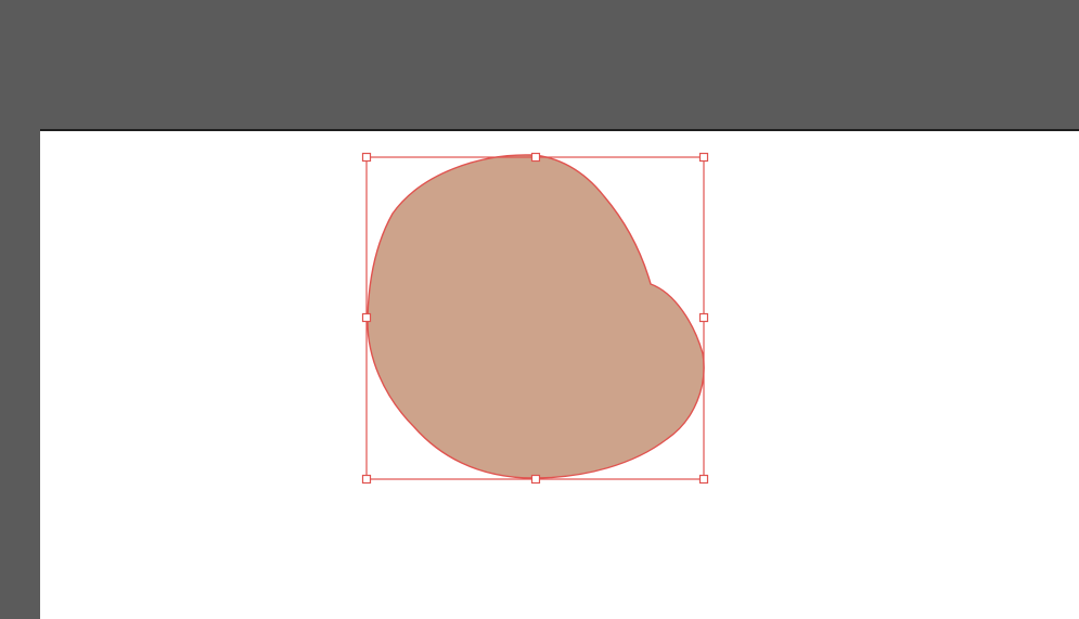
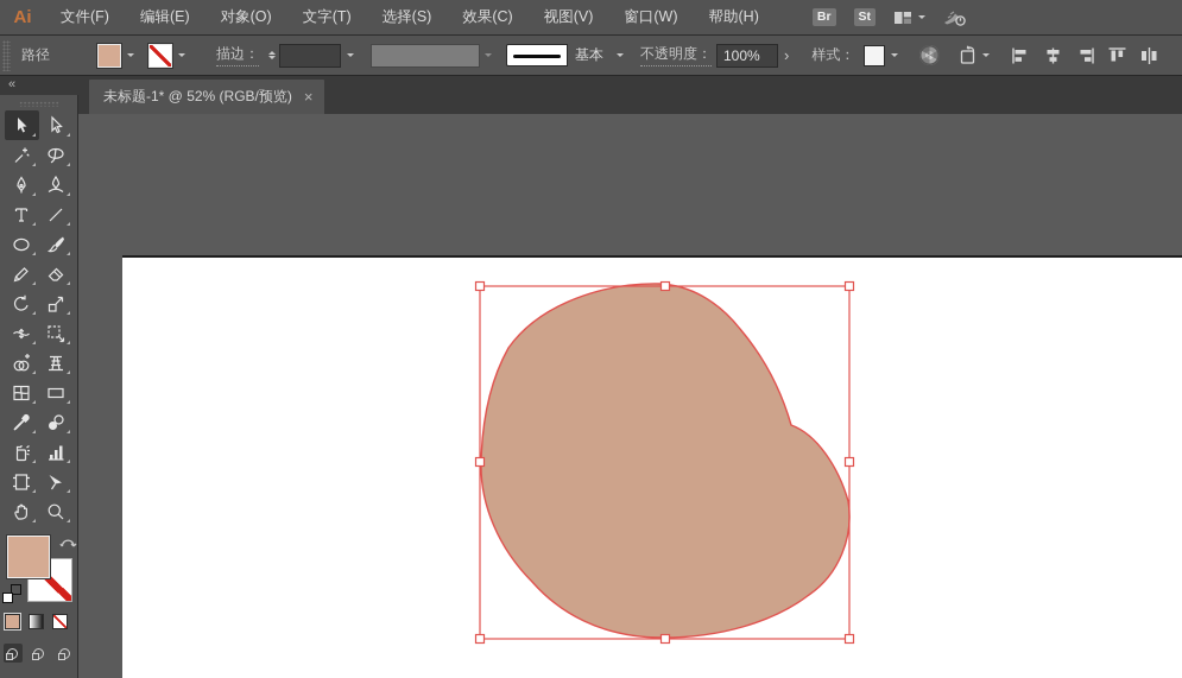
+ Ai
+ 文件(F)
+ 编辑(E)
+ 对象(O)
+ 文字(T)
+ 选择(S)
+ 效果(C)
+ 视图(V)
+ 窗口(W)
+ 帮助(H)
+ Br
+ St
+ 路径
+ 描边：
+ 基本
+ 不透明度：
+ 100%
+ ›
+ 样式：
+ «
+ 未标题-1* @ 52% (RGB/预览)
+ ×
